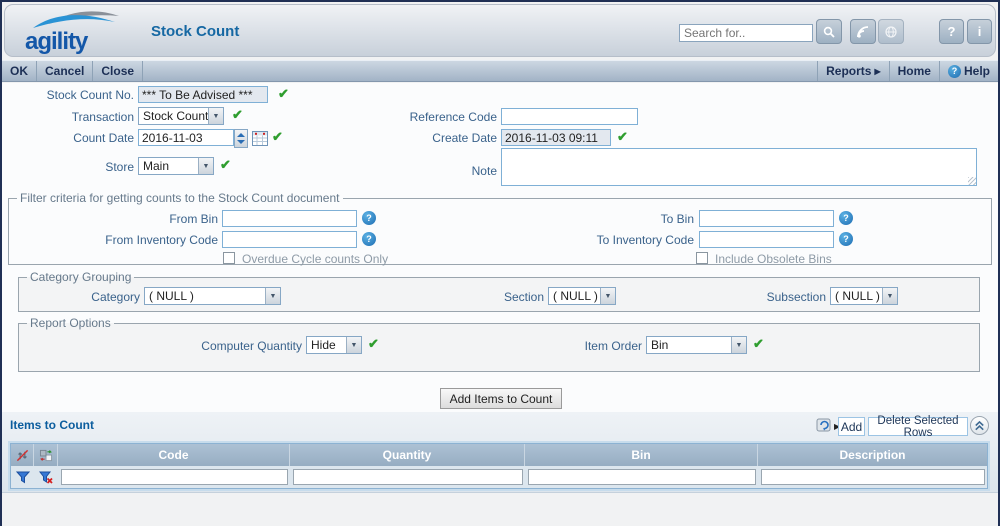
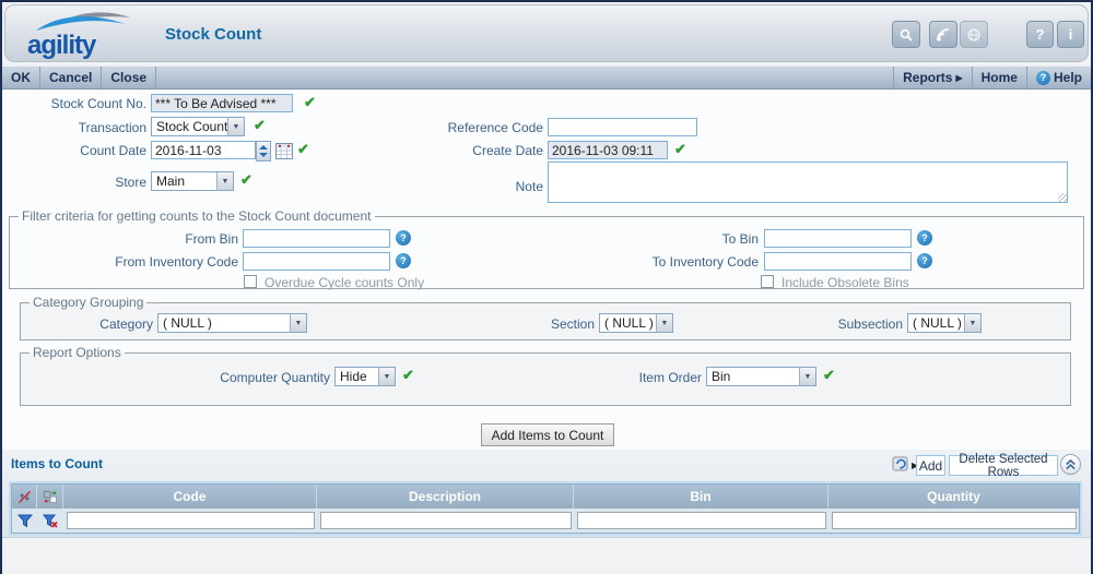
  agility
  Stock Count
- Search for..
  ?
  i
  OK
  Cancel
  Close
  Reports
  ▶
  Home
  ?
  Help
  Stock Count No.
  *** To Be Advised ***
  ✔
  Transaction
  Stock Count
  ✔
  Count Date
  2016-11-03
  ✔
  Store
  Main
  ✔
  Reference Code
  Create Date
  2016-11-03 09:11
  ✔
  Note
  Filter criteria for getting counts to the Stock Count document
  From Bin
  ?
  To Bin
  ?
  From Inventory Code
  ?
  To Inventory Code
  ?
  Overdue Cycle counts Only
  Include Obsolete Bins
  Category Grouping
  Category
  ( NULL )
  Section
  ( NULL )
  Subsection
  ( NULL )
  Report Options
  Computer Quantity
  Hide
  ✔
  Item Order
  Bin
  ✔
  Add Items to Count
  Items to Count
  Add
  Delete Selected Rows
  Code
- Quantity
+ Description
  Bin
- Description
+ Quantity
